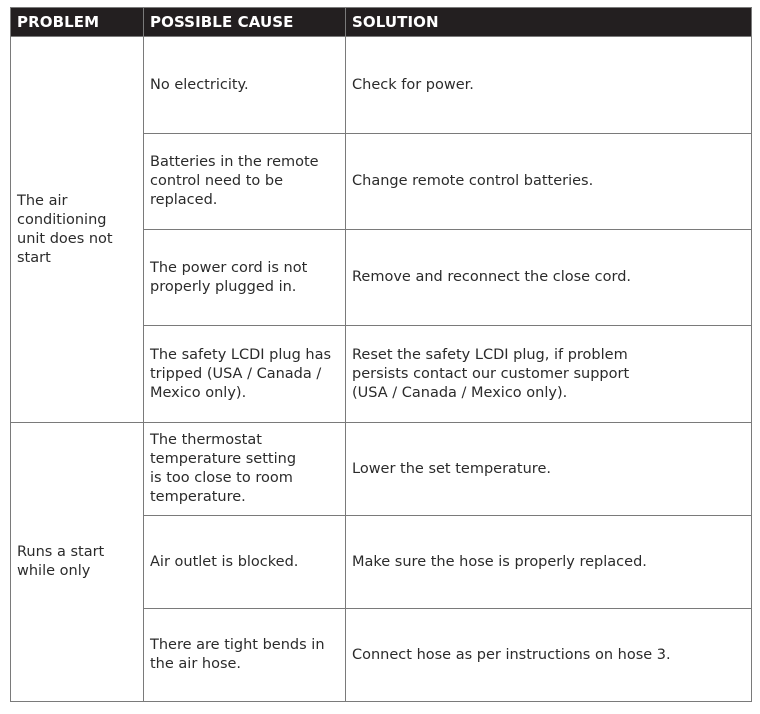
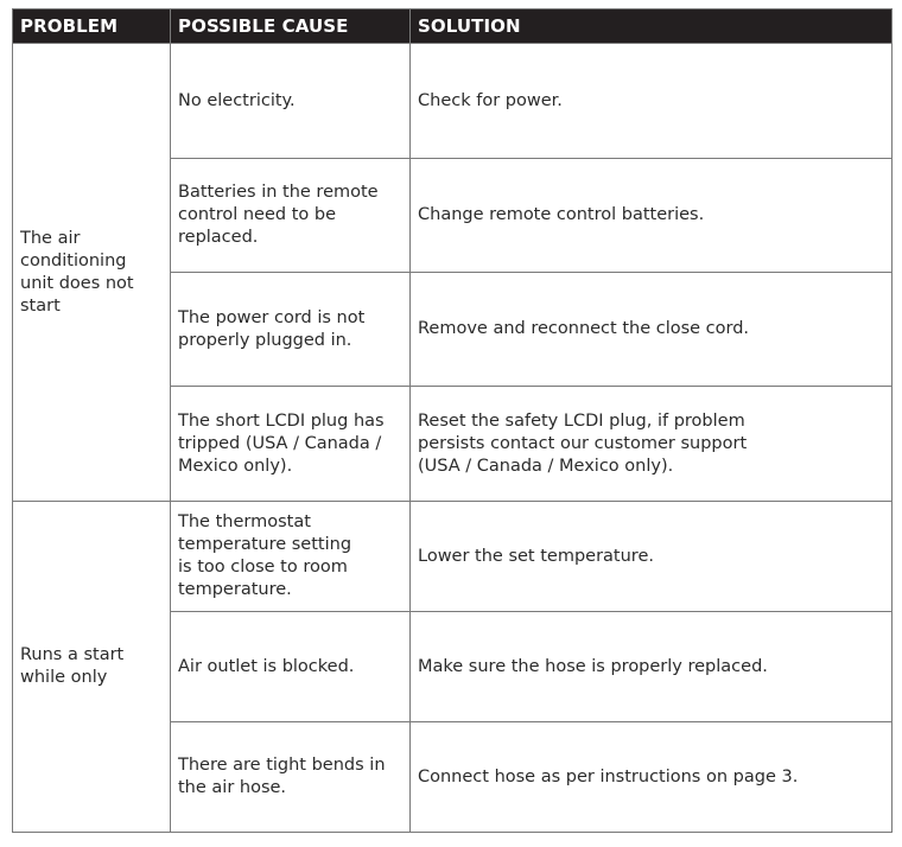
  PROBLEM	POSSIBLE CAUSE	SOLUTION
  The air conditioning unit does not start	No electricity.	Check for power.
  Batteries in the remote control need to be replaced.	Change remote control batteries.
  The power cord is not properly plugged in.	Remove and reconnect the close cord.
- The safety LCDI plug has tripped (USA / Canada / Mexico only).	Reset the safety LCDI plug, if problem persists contact our customer support (USA / Canada / Mexico only).
+ The short LCDI plug has tripped (USA / Canada / Mexico only).	Reset the safety LCDI plug, if problem persists contact our customer support (USA / Canada / Mexico only).
  Runs a start while only	The thermostat temperature setting is too close to room temperature.	Lower the set temperature.
  Air outlet is blocked.	Make sure the hose is properly replaced.
- There are tight bends in the air hose.	Connect hose as per instructions on hose 3.
+ There are tight bends in the air hose.	Connect hose as per instructions on page 3.
